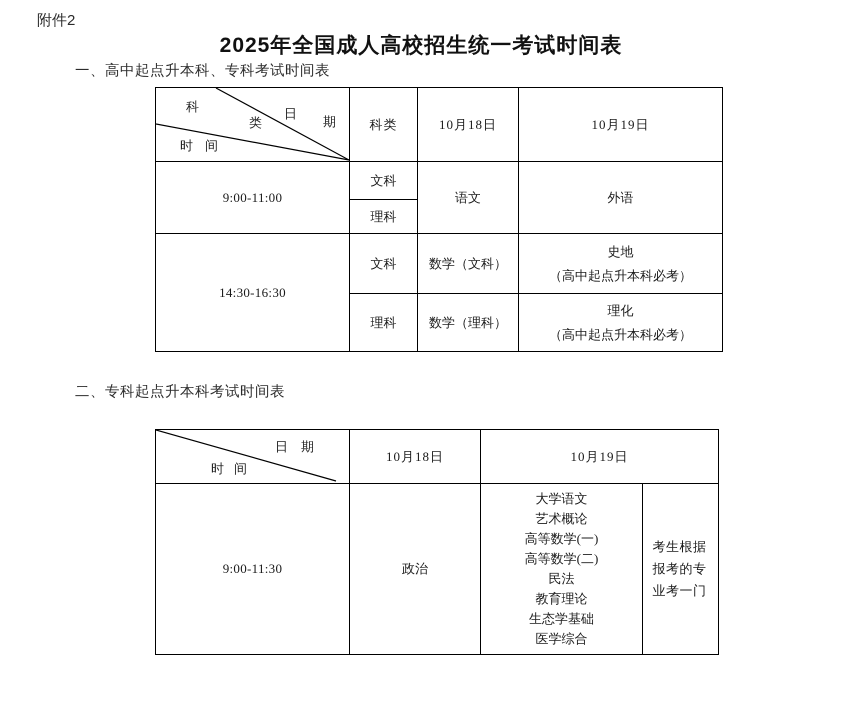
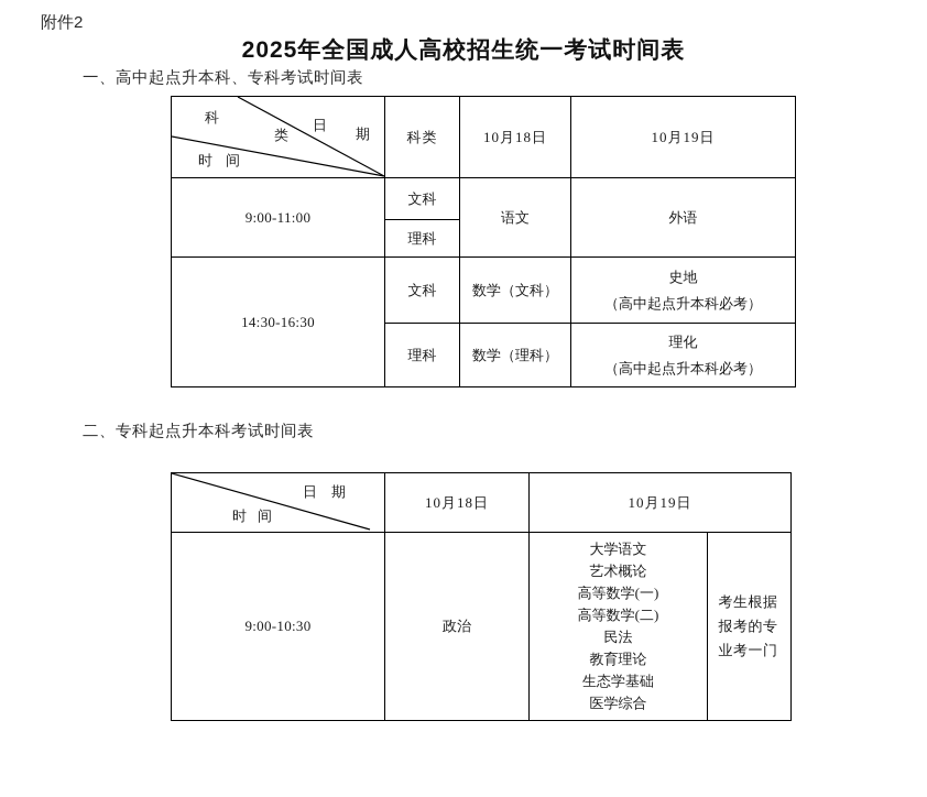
  附件2
  2025年全国成人高校招生统一考试时间表
  一、高中起点升本科、专科考试时间表
  科 类 日 期 时间	科类	10月18日	10月19日
  9:00-11:00	文科	语文	外语
  理科
  14:30-16:30	文科	数学（文科）	史地 （高中起点升本科必考）
  理科	数学（理科）	理化 （高中起点升本科必考）
  二、专科起点升本科考试时间表
  日期 时间	10月18日	10月19日
- 9:00-11:30	政治	大学语文 艺术概论 高等数学(一) 高等数学(二) 民法 教育理论 生态学基础 医学综合	考生根据报考的专业考一门
+ 9:00-10:30	政治	大学语文 艺术概论 高等数学(一) 高等数学(二) 民法 教育理论 生态学基础 医学综合	考生根据报考的专业考一门
